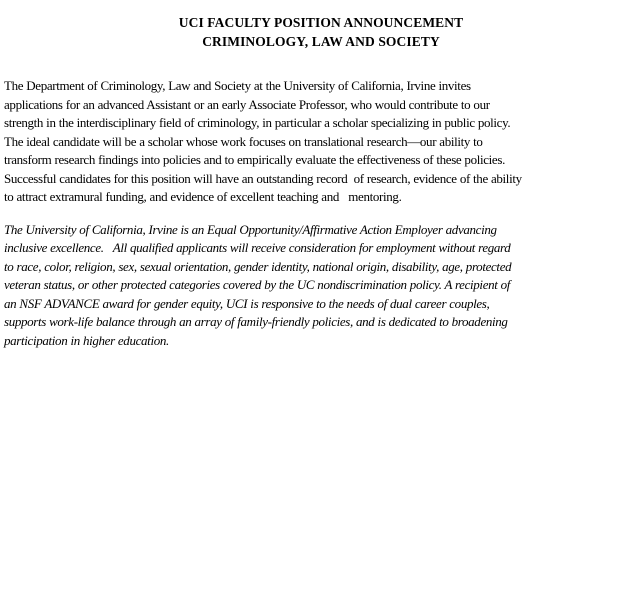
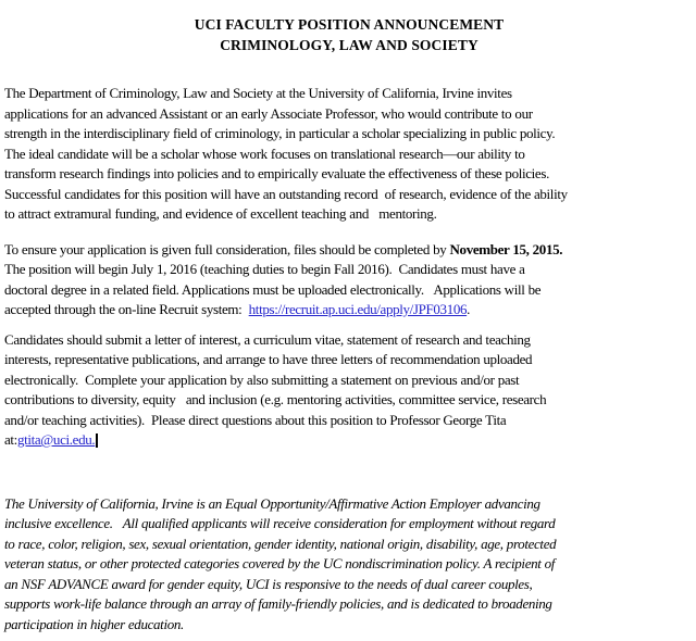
  UCI FACULTY POSITION ANNOUNCEMENT
  CRIMINOLOGY, LAW AND SOCIETY
  The Department of Criminology, Law and Society at the University of California, Irvine invites
  applications for an advanced Assistant or an early Associate Professor, who would contribute to our
  strength in the interdisciplinary field of criminology, in particular a scholar specializing in public policy.
  The ideal candidate will be a scholar whose work focuses on translational research—our ability to
  transform research findings into policies and to empirically evaluate the effectiveness of these policies.
  Successful candidates for this position will have an outstanding record of research, evidence of the ability
  to attract extramural funding, and evidence of excellent teaching and mentoring.
+ To ensure your application is given full consideration, files should be completed by November 15, 2015.
+ The position will begin July 1, 2016 (teaching duties to begin Fall 2016). Candidates must have a
+ doctoral degree in a related field. Applications must be uploaded electronically. Applications will be
+ accepted through the on-line Recruit system: https://recruit.ap.uci.edu/apply/JPF03106.
+ Candidates should submit a letter of interest, a curriculum vitae, statement of research and teaching
+ interests, representative publications, and arrange to have three letters of recommendation uploaded
+ electronically. Complete your application by also submitting a statement on previous and/or past
+ contributions to diversity, equity and inclusion (e.g. mentoring activities, committee service, research
+ and/or teaching activities). Please direct questions about this position to Professor George Tita
+ at:gtita@uci.edu.
  The University of California, Irvine is an Equal Opportunity/Affirmative Action Employer advancing
  inclusive excellence. All qualified applicants will receive consideration for employment without regard
  to race, color, religion, sex, sexual orientation, gender identity, national origin, disability, age, protected
  veteran status, or other protected categories covered by the UC nondiscrimination policy. A recipient of
  an NSF ADVANCE award for gender equity, UCI is responsive to the needs of dual career couples,
  supports work-life balance through an array of family-friendly policies, and is dedicated to broadening
  participation in higher education.
